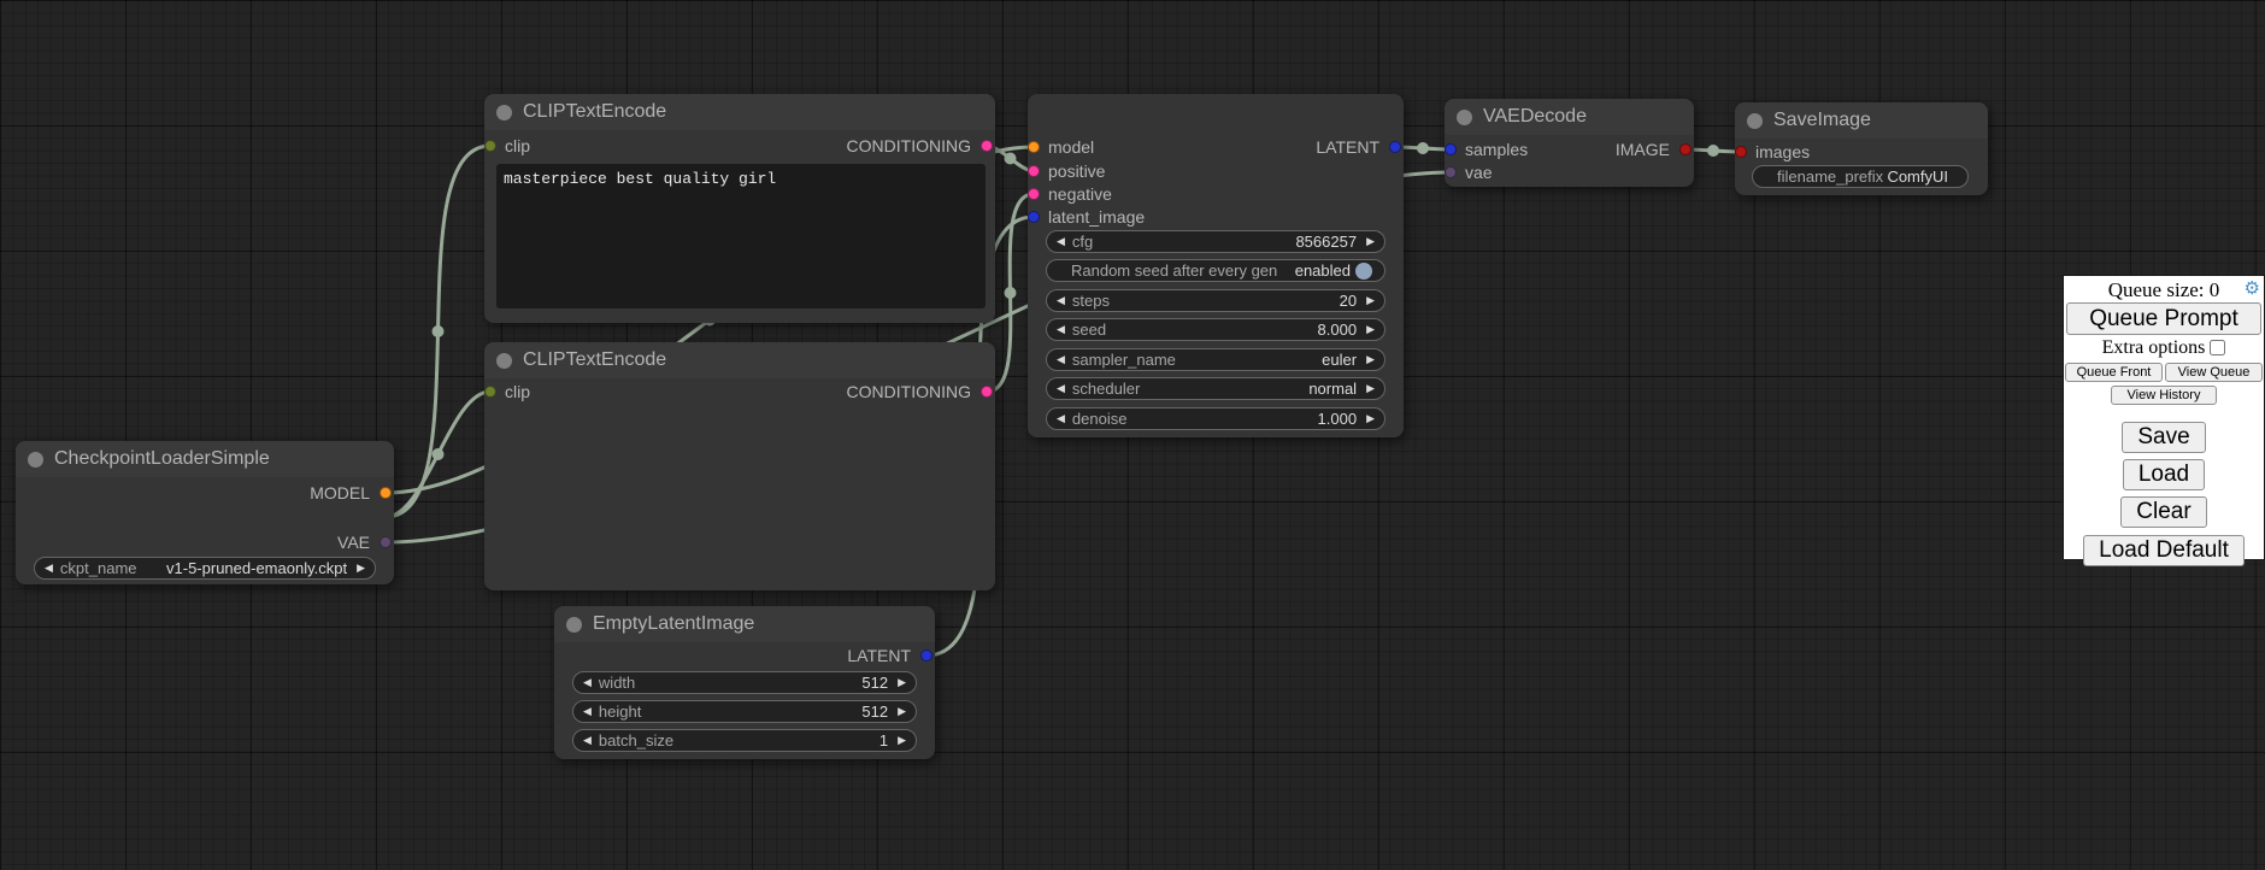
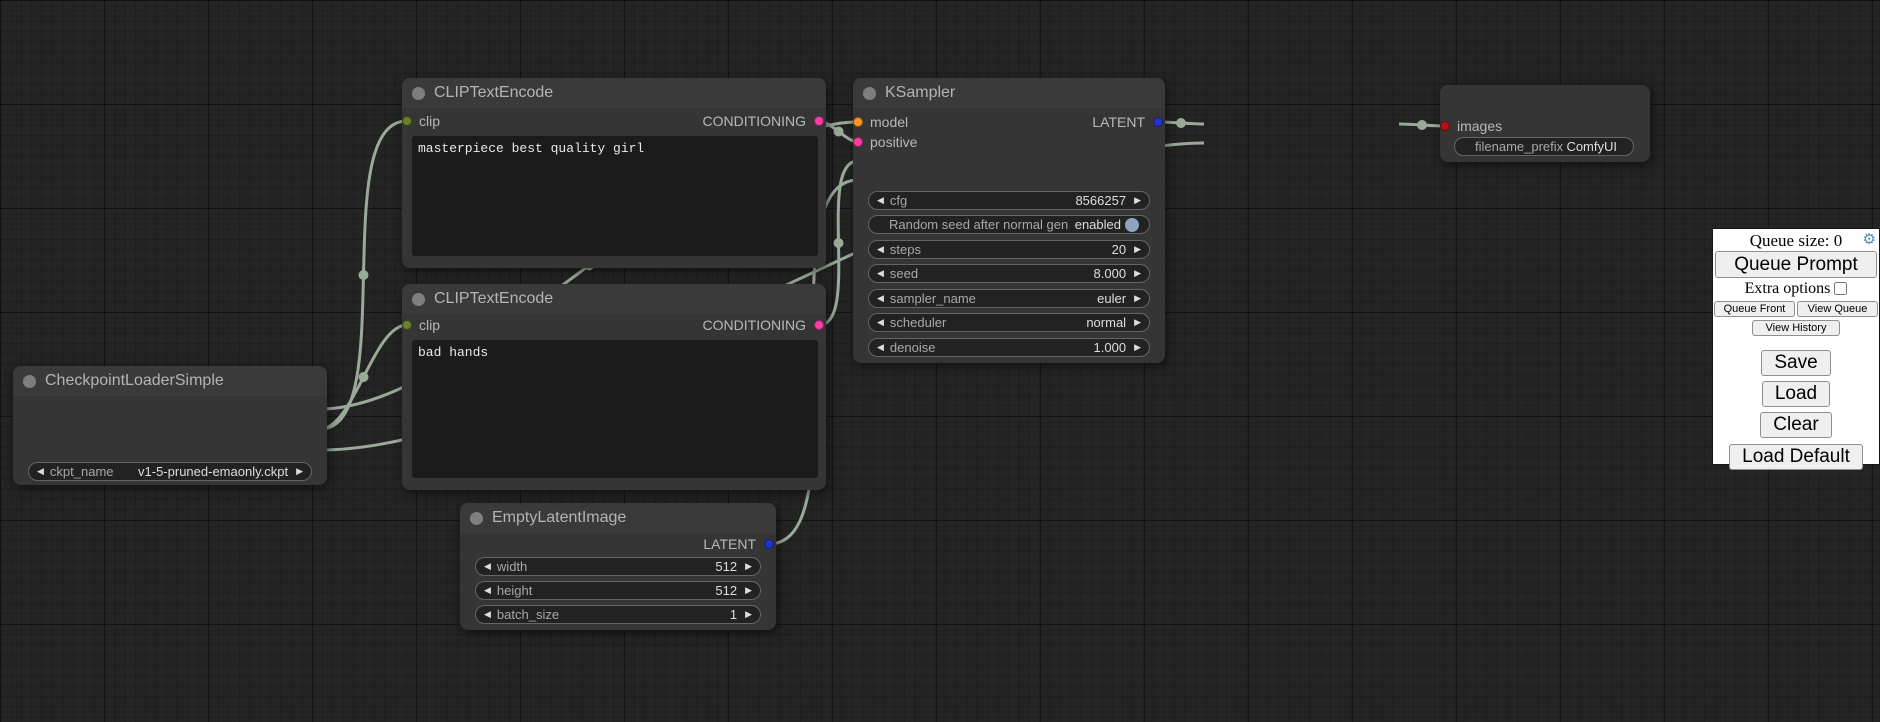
  CheckpointLoaderSimple
- MODEL
- VAE
  ◀
  ckpt_name
  v1-5-pruned-emaonly.ckpt
  ▶
  CLIPTextEncode
  clip
  CONDITIONING
  masterpiece best quality girl
  CLIPTextEncode
  clip
  CONDITIONING
+ bad hands
  EmptyLatentImage
  LATENT
  ◀
  width
  512
  ▶
  ◀
  height
  512
  ▶
  ◀
  batch_size
  1
  ▶
+ KSampler
  model
  LATENT
  positive
- negative
- latent_image
  ◀
  cfg
  8566257
  ▶
- Random seed after every gen
+ Random seed after normal gen
  enabled
  ◀
  steps
  20
  ▶
  ◀
  seed
  8.000
  ▶
  ◀
  sampler_name
  euler
  ▶
  ◀
  scheduler
  normal
  ▶
  ◀
  denoise
  1.000
  ▶
- VAEDecode
- samples
- IMAGE
- vae
- SaveImage
  images
  filename_prefix
  ComfyUI
  Queue size: 0
  ⚙
  Queue Prompt
  Extra options
  Queue Front
  View Queue
  View History
  Save
  Load
  Clear
  Load Default
